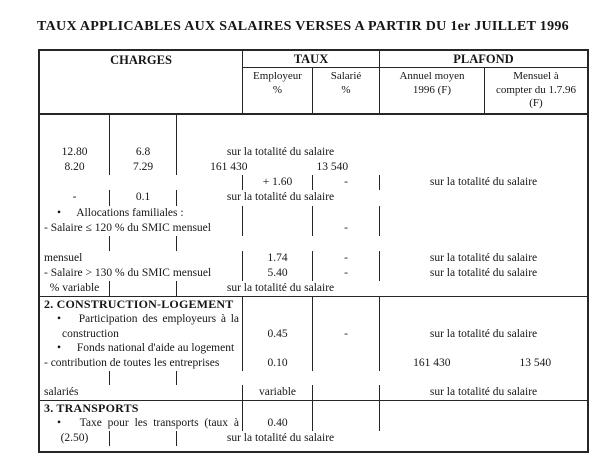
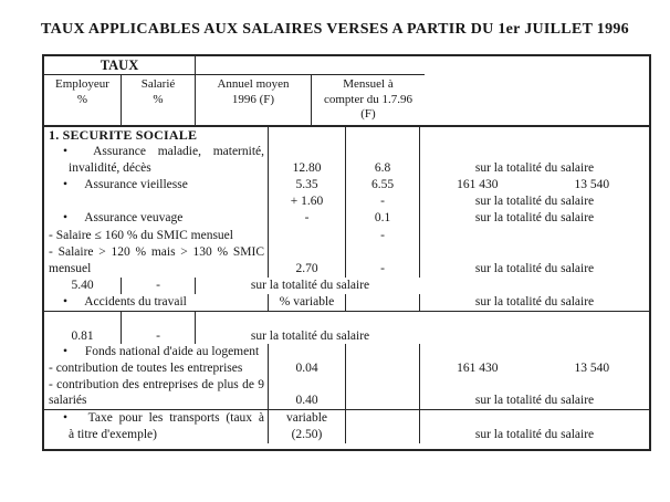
  TAUX APPLICABLES AUX SALAIRES VERSES A PARTIR DU 1er JUILLET 1996
- CHARGES
  TAUX
- PLAFOND
  Employeur
  %
  Salarié
  %
  Annuel moyen
  1996 (F)
  Mensuel à
  compter du 1.7.96
  (F)
+ 1. SECURITE SOCIALE
+ • Assurance maladie, maternité,
+ invalidité, décès
  12.80
  6.8
  sur la totalité du salaire
+ • Assurance vieillesse
- 8.20
+ 5.35
- 7.29
+ 6.55
  161 430
  13 540
  + 1.60
  -
  sur la totalité du salaire
+ • Assurance veuvage
  -
  0.1
  sur la totalité du salaire
- • Allocations familiales :
- - Salaire ≤ 120 % du SMIC mensuel
+ - Salaire ≤ 160 % du SMIC mensuel
  -
+ - Salaire > 120 % mais > 130 % SMIC
  mensuel
- 1.74
+ 2.70
  -
  sur la totalité du salaire
- - Salaire > 130 % du SMIC mensuel
  5.40
  -
  sur la totalité du salaire
+ • Accidents du travail
  % variable
  sur la totalité du salaire
- 2. CONSTRUCTION-LOGEMENT
- • Participation des employeurs à la
- construction
- 0.45
+ 0.81
  -
  sur la totalité du salaire
  • Fonds national d'aide au logement
  - contribution de toutes les entreprises
- 0.10
+ 0.04
  161 430
  13 540
+ - contribution des entreprises de plus de 9
  salariés
- variable
+ 0.40
  sur la totalité du salaire
- 3. TRANSPORTS
  • Taxe pour les transports (taux à
- 0.40
+ variable
+ à titre d'exemple)
  (2.50)
  sur la totalité du salaire
